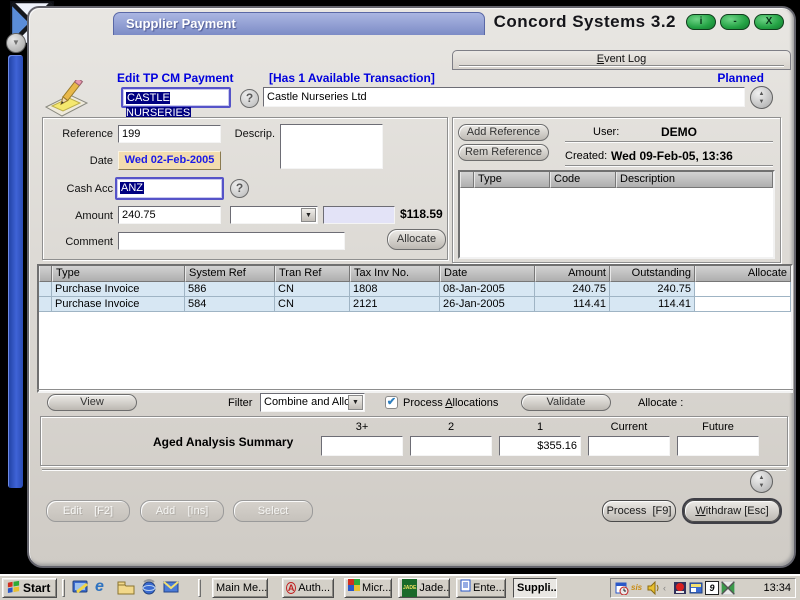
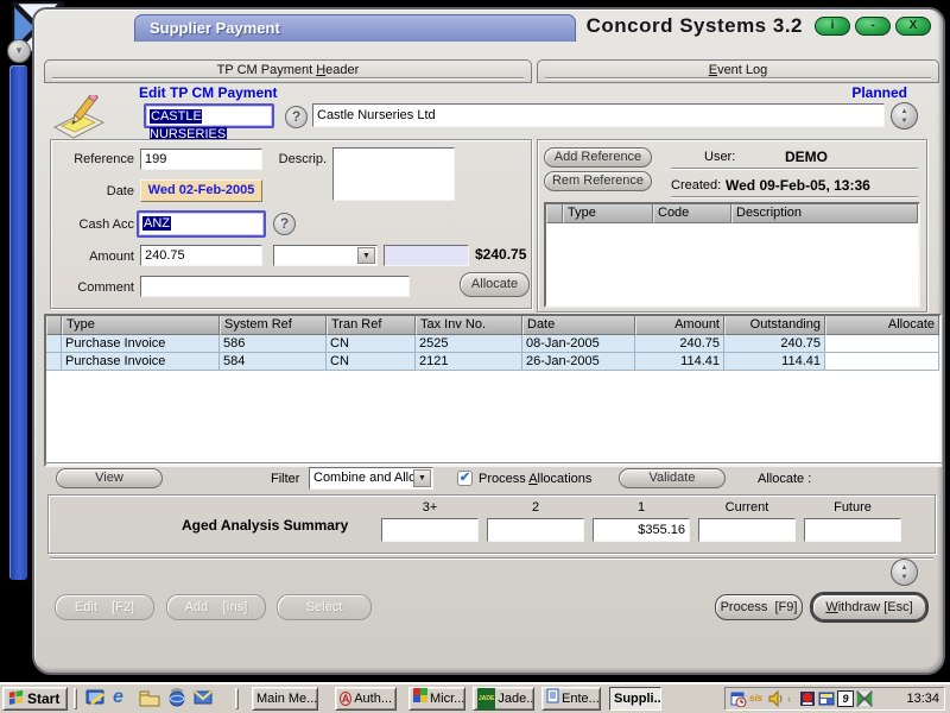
  ▼
  Supplier Payment
  Concord Systems 3.2
  i
  -
  X
+ TP CM Payment Header
  Event Log
  Edit TP CM Payment
- [Has 1 Available Transaction]
  Planned
  CASTLE NURSERIES
  ?
  Castle Nurseries Ltd
  Reference
  199
  Descrip.
  Date
  Wed 02-Feb-2005
  Cash Acc
  ANZ
  ?
  Amount
  240.75
- $118.59
+ $240.75
  Comment
  Allocate
  Add Reference
  Rem Reference
  User:
  DEMO
  Created:
  Wed 09-Feb-05, 13:36
  Type
  Code
  Description
  Type
  System Ref
  Tran Ref
  Tax Inv No.
  Date
  Amount
  Outstanding
  Allocate
  Purchase Invoice
  586
  CN
- 1808
+ 2525
  08-Jan-2005
  240.75
  240.75
  Purchase Invoice
  584
  CN
  2121
  26-Jan-2005
  114.41
  114.41
  View
  Filter
  Combine and All
  ✔
  Process Allocations
  Validate
  Allocate :
  Aged Analysis Summary
  3+
  2
  1
  Current
  Future
  $355.16
  Edit [F2]
  Add [Ins]
  Select
  Process [F9]
  Withdraw [Esc]
  Start
  e
  Main Me...
  A
  Auth...
  Micr...
  Jade..
  Ente...
  Suppli..
  sis
  ‹
  9
  13:34
